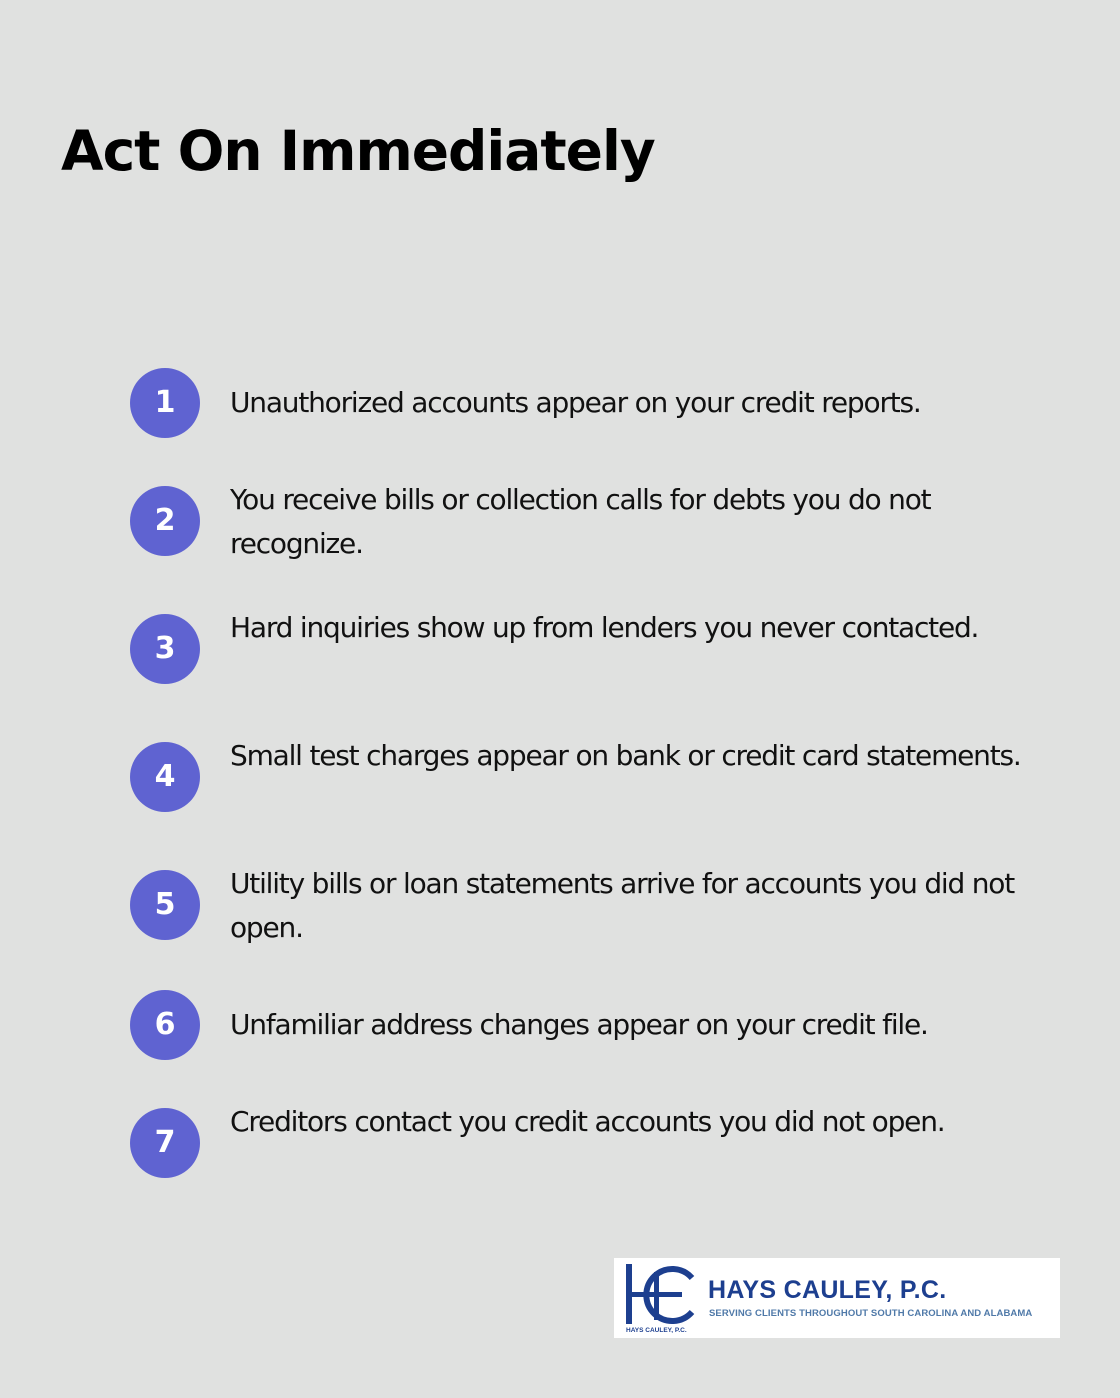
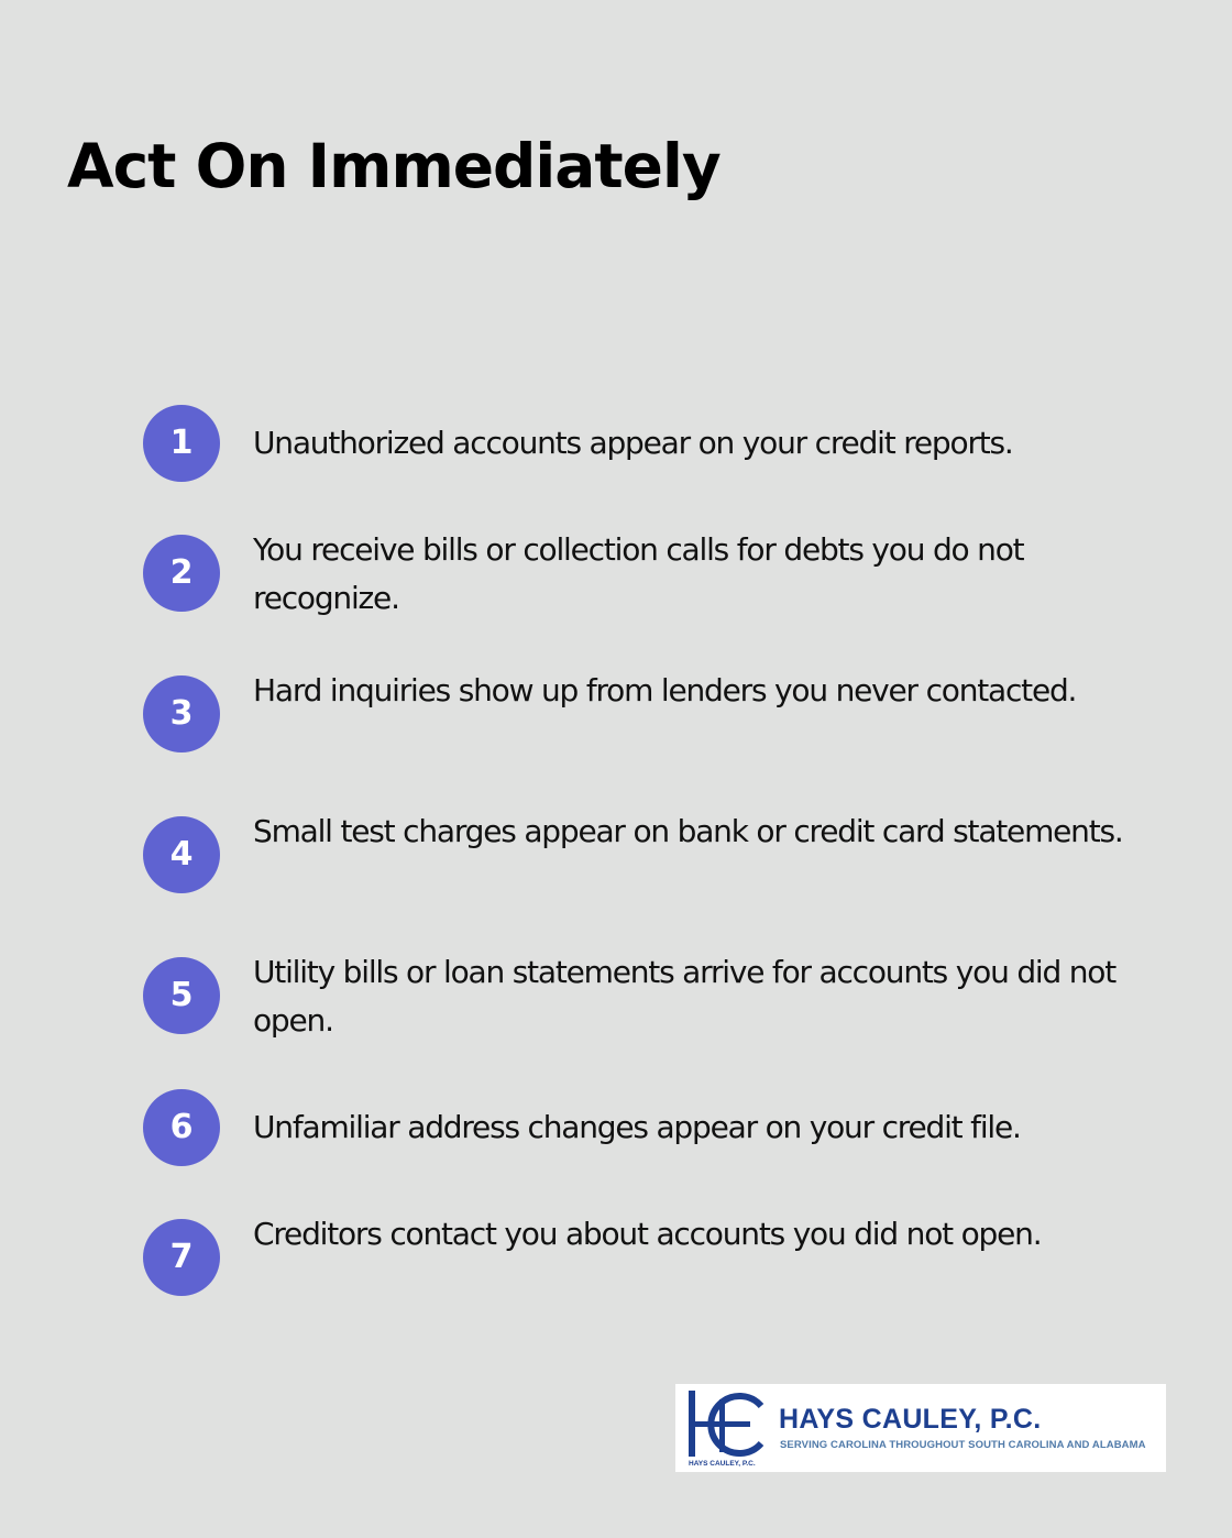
  Act On Immediately
  1
  Unauthorized accounts appear on your credit reports.
  2
  You receive bills or collection calls for debts you do not recognize.
  3
  Hard inquiries show up from lenders you never contacted.
  4
  Small test charges appear on bank or credit card statements.
  5
  Utility bills or loan statements arrive for accounts you did not open.
  6
  Unfamiliar address changes appear on your credit file.
  7
- Creditors contact you credit accounts you did not open.
+ Creditors contact you about accounts you did not open.
  HAYS CAULEY, P.C.
- SERVING CLIENTS THROUGHOUT SOUTH CAROLINA AND ALABAMA
+ SERVING CAROLINA THROUGHOUT SOUTH CAROLINA AND ALABAMA
